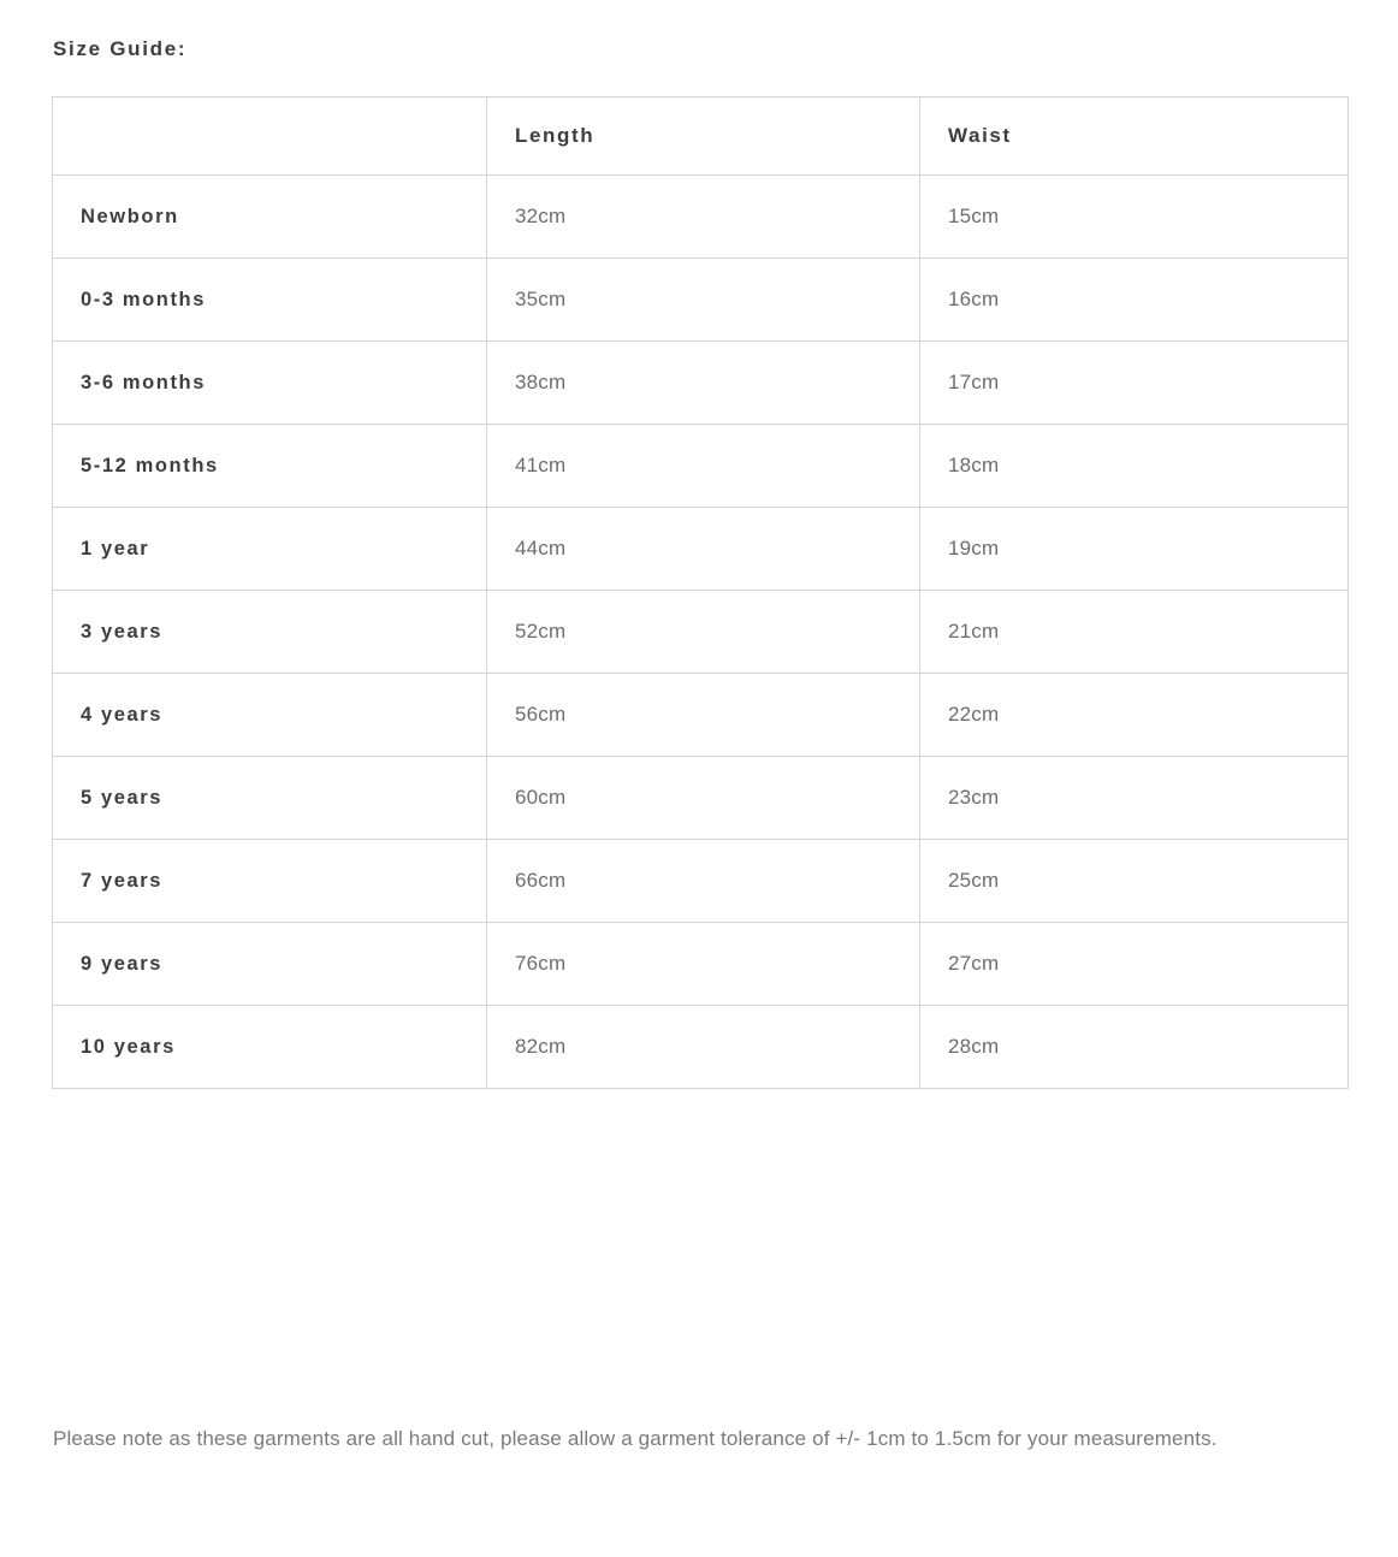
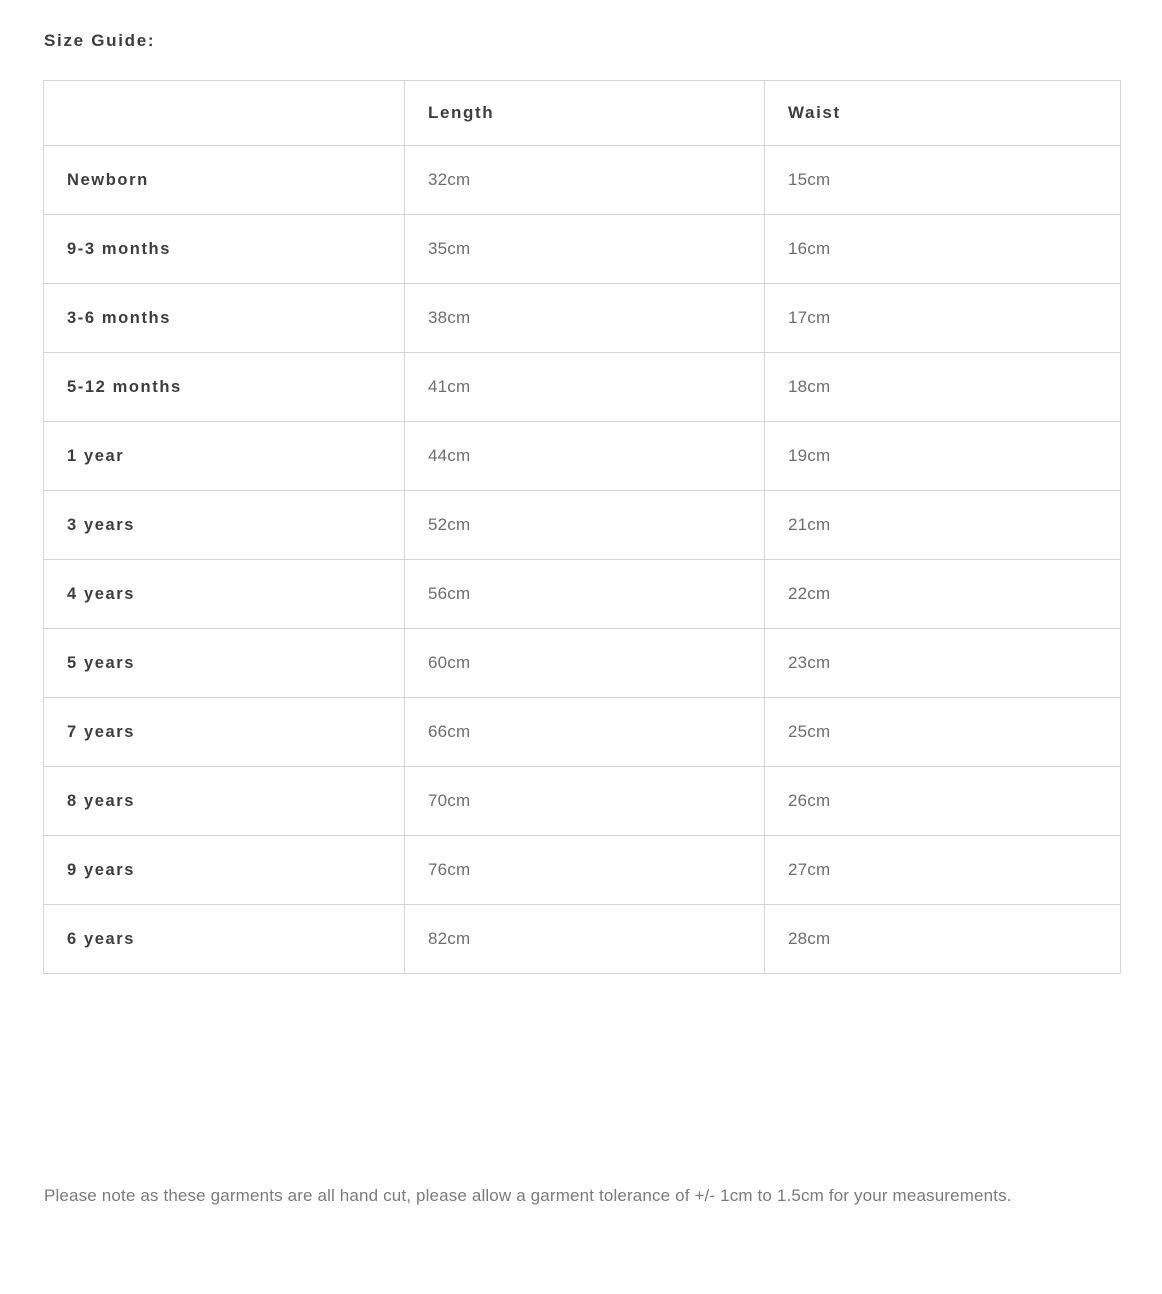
  Size Guide:
  	Length	Waist
  Newborn	32cm	15cm
- 0-3 months	35cm	16cm
+ 9-3 months	35cm	16cm
  3-6 months	38cm	17cm
  5-12 months	41cm	18cm
  1 year	44cm	19cm
  3 years	52cm	21cm
  4 years	56cm	22cm
  5 years	60cm	23cm
  7 years	66cm	25cm
+ 8 years	70cm	26cm
  9 years	76cm	27cm
- 10 years	82cm	28cm
+ 6 years	82cm	28cm
  Please note as these garments are all hand cut, please allow a garment tolerance of +/- 1cm to 1.5cm for your measurements.
